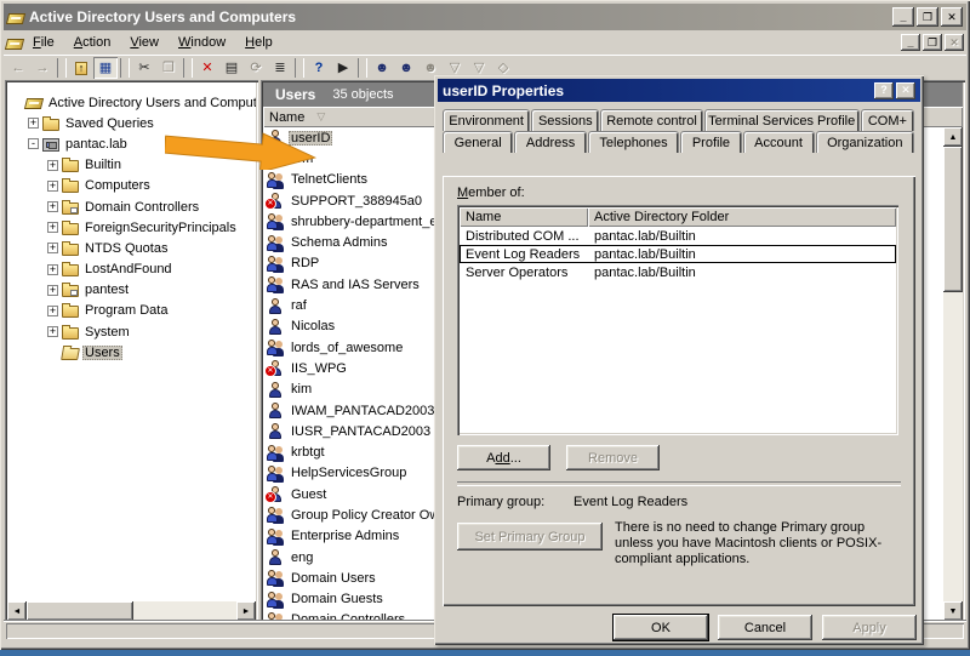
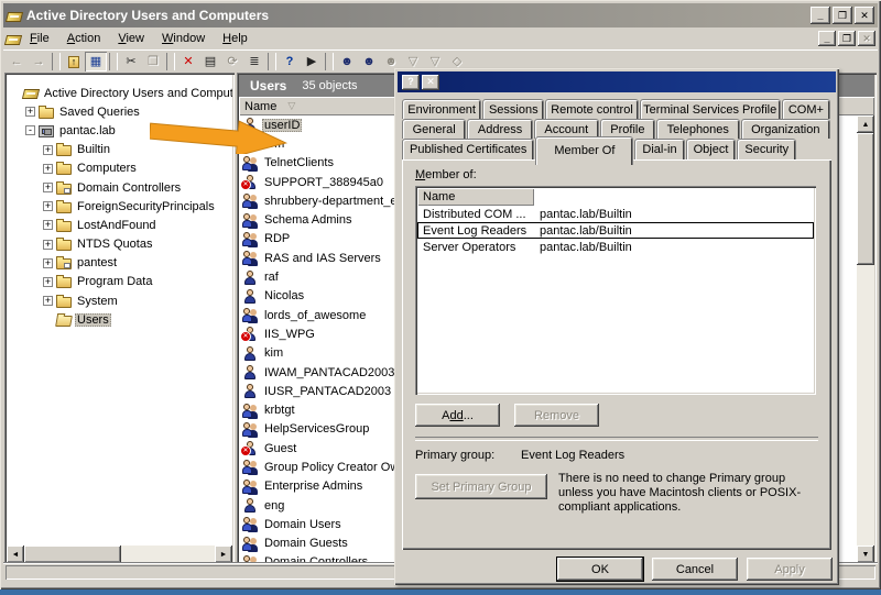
  Active Directory Users and Computers
  _
  ❐
  ✕
  File
  Action
  View
  Window
  Help
  _
  ❐
  ✕
  ←
  →
  ↑
  ▦
  ✂
  ❐
  ✕
  ▤
  ⟳
  ≣
  ?
  ▶
  ☻
  ☻
  ☻
  ▽
  ▽
  ◇
  Active Directory Users and Comput
  +
  Saved Queries
  -
  pantac.lab
  +
  Builtin
  +
  Computers
  +
  Domain Controllers
  +
  ForeignSecurityPrincipals
  +
- NTDS Quotas
+ LostAndFound
  +
- LostAndFound
+ NTDS Quotas
  +
  pantest
  +
  Program Data
  +
  System
  Users
  Users
  35 objects
  Name
  ▽
  userID
  TelnetClients
  SUPPORT_388945a0
  shrubbery-department_
  Schema Admins
  RDP
  RAS and IAS Servers
  raf
  Nicolas
  lords_of_awesome
  IIS_WPG
  kim
  IWAM_PANTACAD2003
  IUSR_PANTACAD2003
  krbtgt
  HelpServicesGroup
  Guest
  Group Policy Creator O
  Enterprise Admins
  eng
  Domain Users
  Domain Guests
- userID Properties
  ?
  ✕
  Environment
  Sessions
  Remote control
  Terminal Services Profile
  COM+
  General
  Address
- Telephones
+ Account
  Profile
- Account
+ Telephones
  Organization
+ Published Certificates
+ Member Of
+ Dial-in
+ Object
+ Security
  Member of:
  Name
- Active Directory Folder
  Distributed COM ...
  pantac.lab/Builtin
  Event Log Readers
  pantac.lab/Builtin
  Server Operators
  pantac.lab/Builtin
  Add...
  Remove
  Primary group:
  Event Log Readers
  Set Primary Group
  There is no need to change Primary group unless you have Macintosh clients or POSIX-compliant applications.
  OK
  Cancel
  Apply
